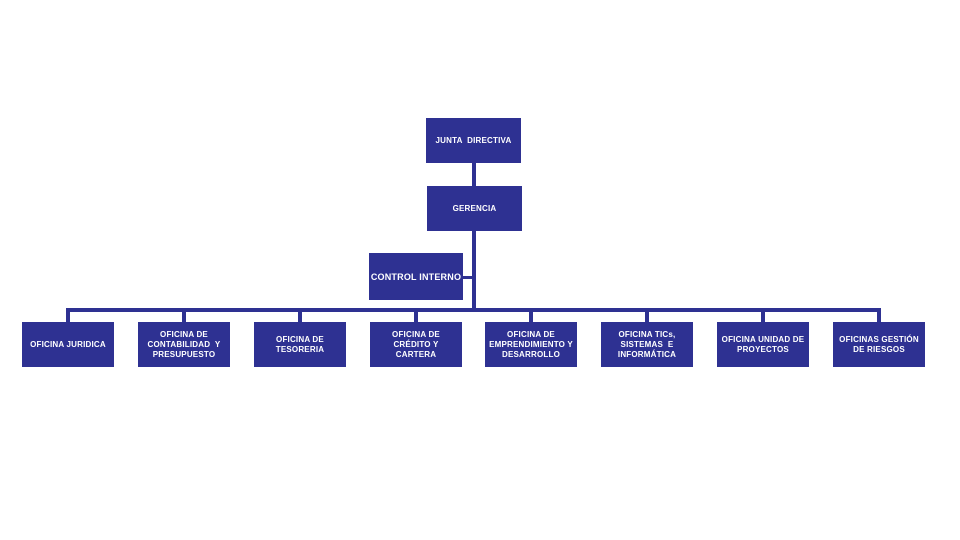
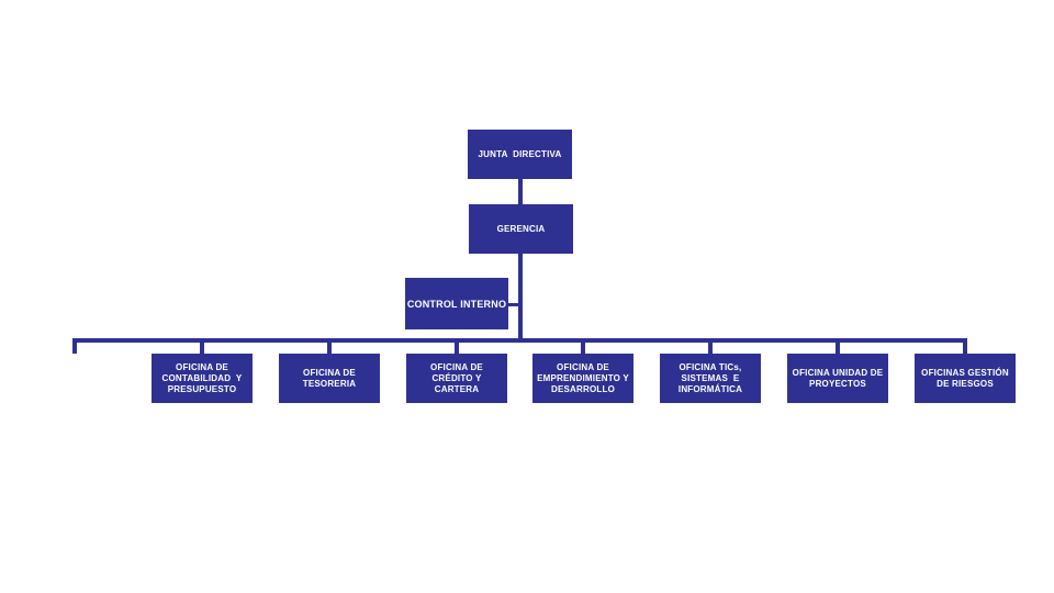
  JUNTA DIRECTIVA
  GERENCIA
  CONTROL INTERNO
- OFICINA JURIDICA
  OFICINA DE
  CONTABILIDAD Y
  PRESUPUESTO
  OFICINA DE
  TESORERIA
  OFICINA DE
  CRÉDITO Y
  CARTERA
  OFICINA DE
  EMPRENDIMIENTO Y
  DESARROLLO
  OFICINA TICs,
  SISTEMAS E
  INFORMÁTICA
  OFICINA UNIDAD DE
  PROYECTOS
  OFICINAS GESTIÓN
  DE RIESGOS
